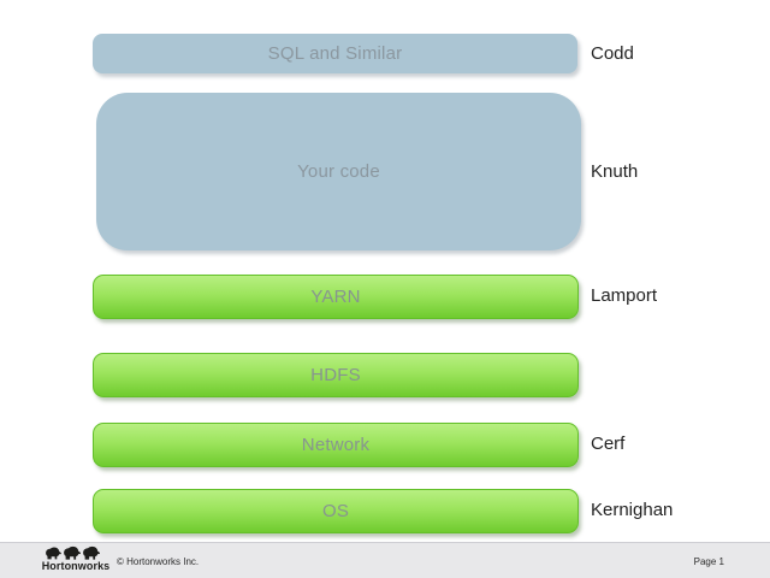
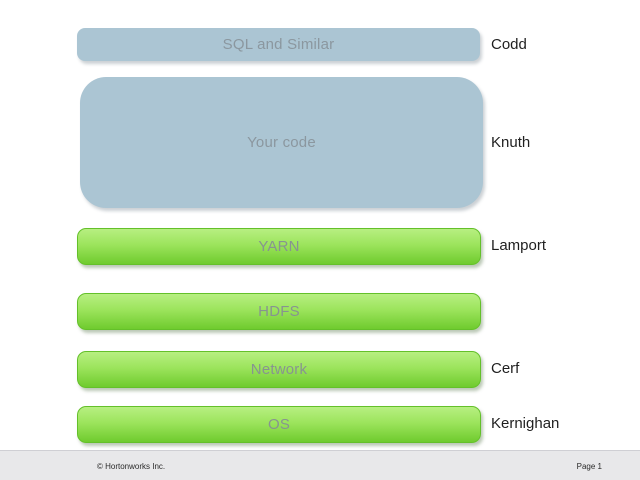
  SQL and Similar
  Codd
  Your code
  Knuth
  YARN
  Lamport
  HDFS
  Network
  Cerf
  OS
  Kernighan
- Hortonworks
  © Hortonworks Inc.
  Page 1
